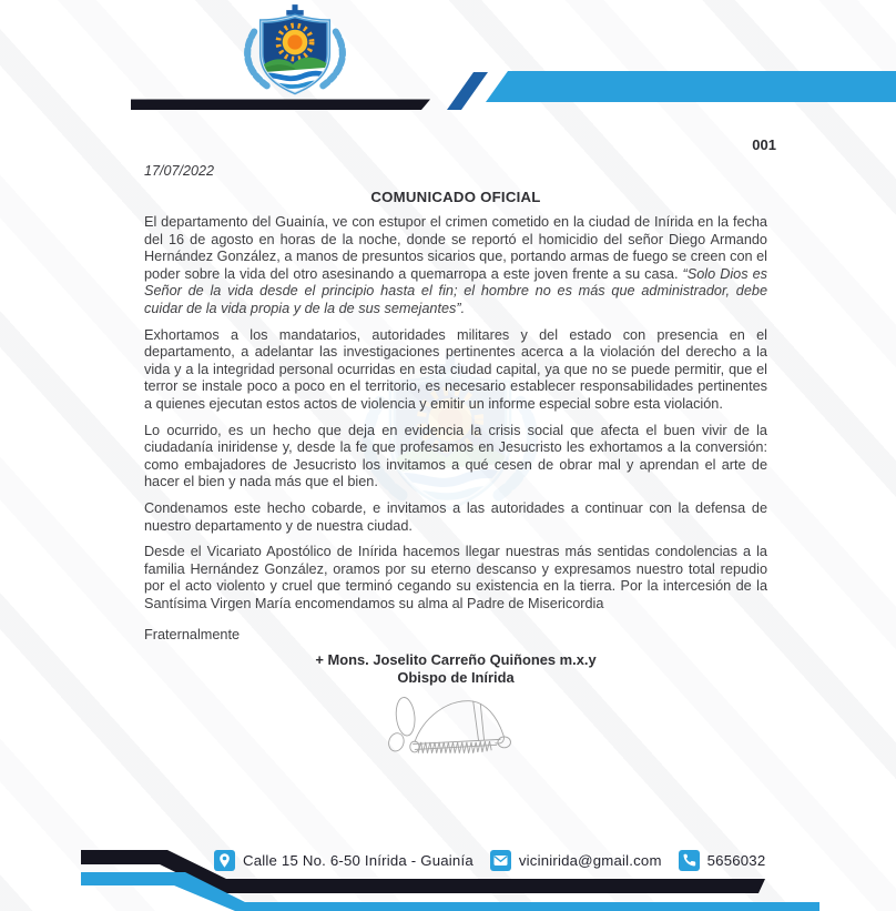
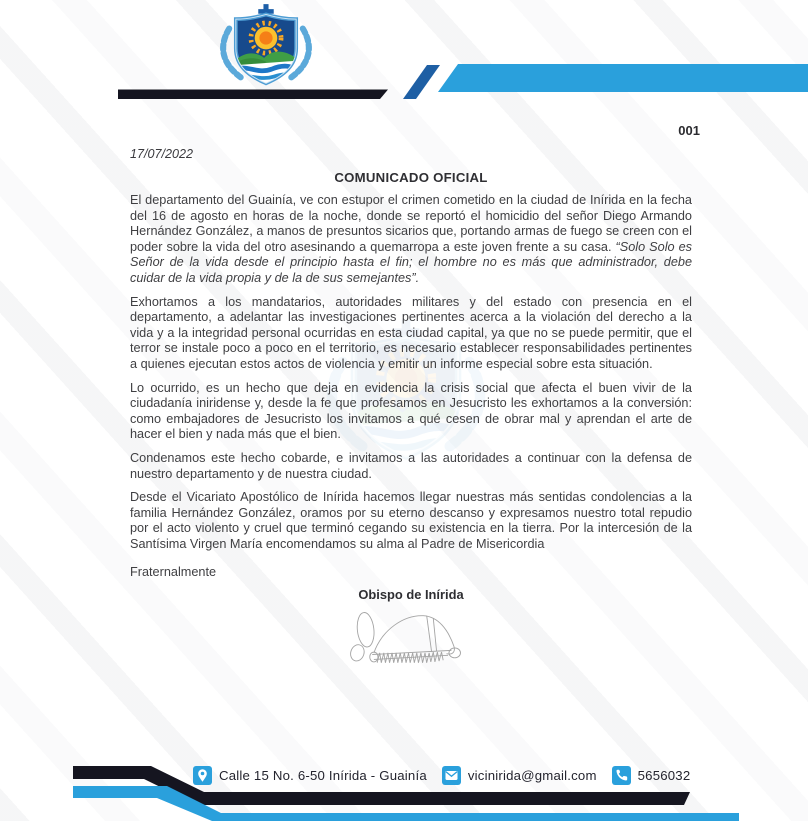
  001
  17/07/2022
  COMUNICADO OFICIAL
- El departamento del Guainía, ve con estupor el crimen cometido en la ciudad de Inírida en la fecha del 16 de agosto en horas de la noche, donde se reportó el homicidio del señor Diego Armando Hernández González, a manos de presuntos sicarios que, portando armas de fuego se creen con el poder sobre la vida del otro asesinando a quemarropa a este joven frente a su casa. “Solo Dios es Señor de la vida desde el principio hasta el fin; el hombre no es más que administrador, debe cuidar de la vida propia y de la de sus semejantes”.
+ El departamento del Guainía, ve con estupor el crimen cometido en la ciudad de Inírida en la fecha del 16 de agosto en horas de la noche, donde se reportó el homicidio del señor Diego Armando Hernández González, a manos de presuntos sicarios que, portando armas de fuego se creen con el poder sobre la vida del otro asesinando a quemarropa a este joven frente a su casa. “Solo Solo es Señor de la vida desde el principio hasta el fin; el hombre no es más que administrador, debe cuidar de la vida propia y de la de sus semejantes”.
- Exhortamos a los mandatarios, autoridades militares y del estado con presencia en el departamento, a adelantar las investigaciones pertinentes acerca a la violación del derecho a la vida y a la integridad personal ocurridas en esta ciudad capital, ya que no se puede permitir, que el terror se instale poco a poco en el territorio, es necesario establecer responsabilidades pertinentes a quienes ejecutan estos actos de violencia y emitir un informe especial sobre esta violación.
+ Exhortamos a los mandatarios, autoridades militares y del estado con presencia en el departamento, a adelantar las investigaciones pertinentes acerca a la violación del derecho a la vida y a la integridad personal ocurridas en esta ciudad capital, ya que no se puede permitir, que el terror se instale poco a poco en el territorio, es necesario establecer responsabilidades pertinentes a quienes ejecutan estos actos de violencia y emitir un informe especial sobre esta situación.
  Lo ocurrido, es un hecho que deja en evidencia la crisis social que afecta el buen vivir de la ciudadanía iniridense y, desde la fe que profesamos en Jesucristo les exhortamos a la conversión: como embajadores de Jesucristo los invitamos a qué cesen de obrar mal y aprendan el arte de hacer el bien y nada más que el bien.
  Condenamos este hecho cobarde, e invitamos a las autoridades a continuar con la defensa de nuestro departamento y de nuestra ciudad.
  Desde el Vicariato Apostólico de Inírida hacemos llegar nuestras más sentidas condolencias a la familia Hernández González, oramos por su eterno descanso y expresamos nuestro total repudio por el acto violento y cruel que terminó cegando su existencia en la tierra. Por la intercesión de la Santísima Virgen María encomendamos su alma al Padre de Misericordia
  Fraternalmente
- + Mons. Joselito Carreño Quiñones m.x.y
  Obispo de Inírida
  Calle 15 No. 6-50 Inírida - Guainía
  vicinirida@gmail.com
  5656032
